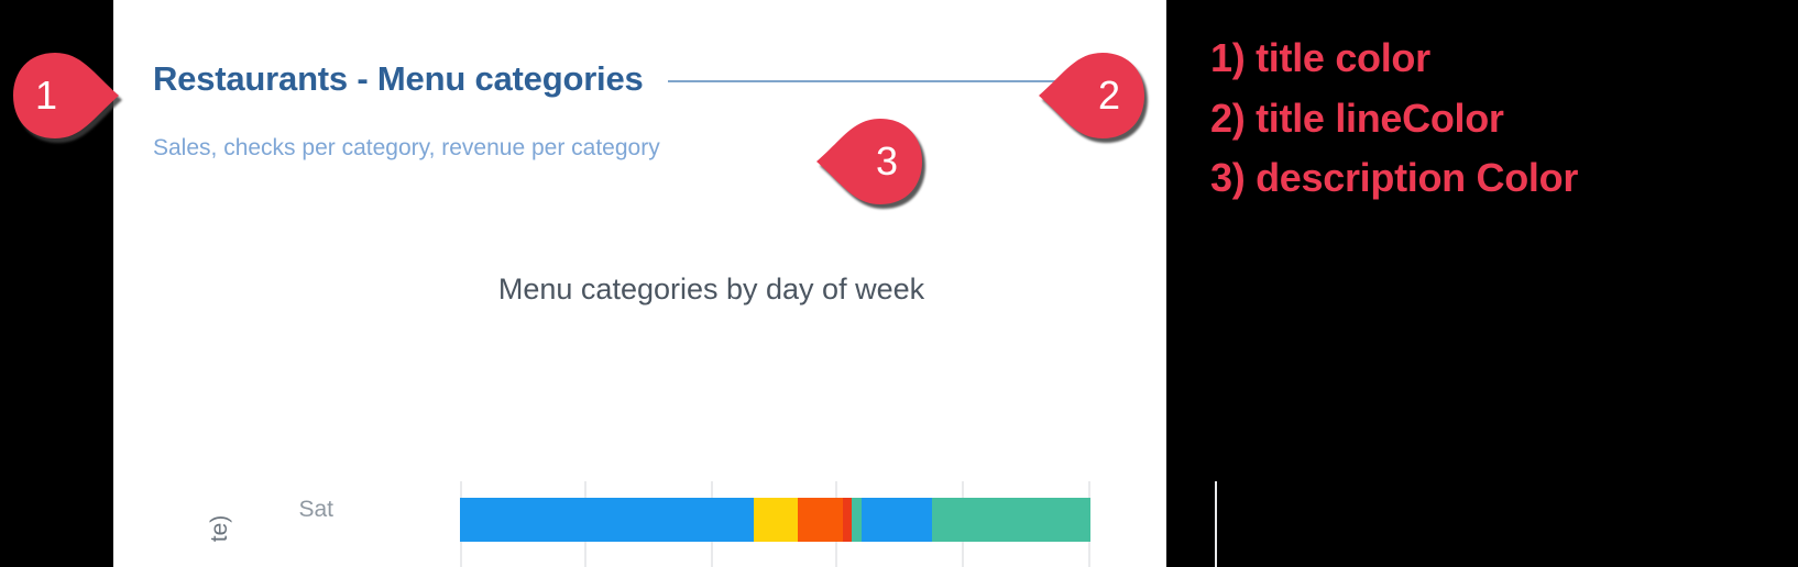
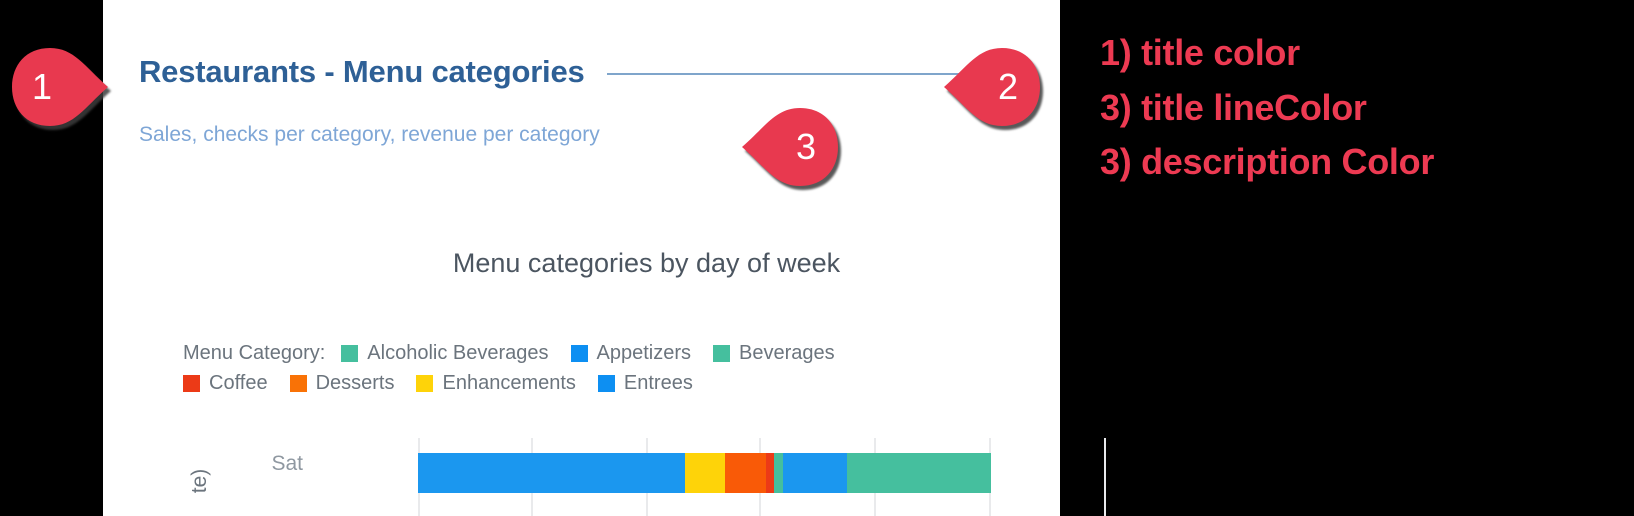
  Restaurants - Menu categories
  Sales, checks per category, revenue per category
  Menu categories by day of week
+ Menu Category:
+ Alcoholic Beverages
+ Appetizers
+ Beverages
+ Coffee
+ Desserts
+ Enhancements
+ Entrees
  Sat
  1
  2
  3
  1) title color
- 2) title lineColor
+ 3) title lineColor
  3) description Color
